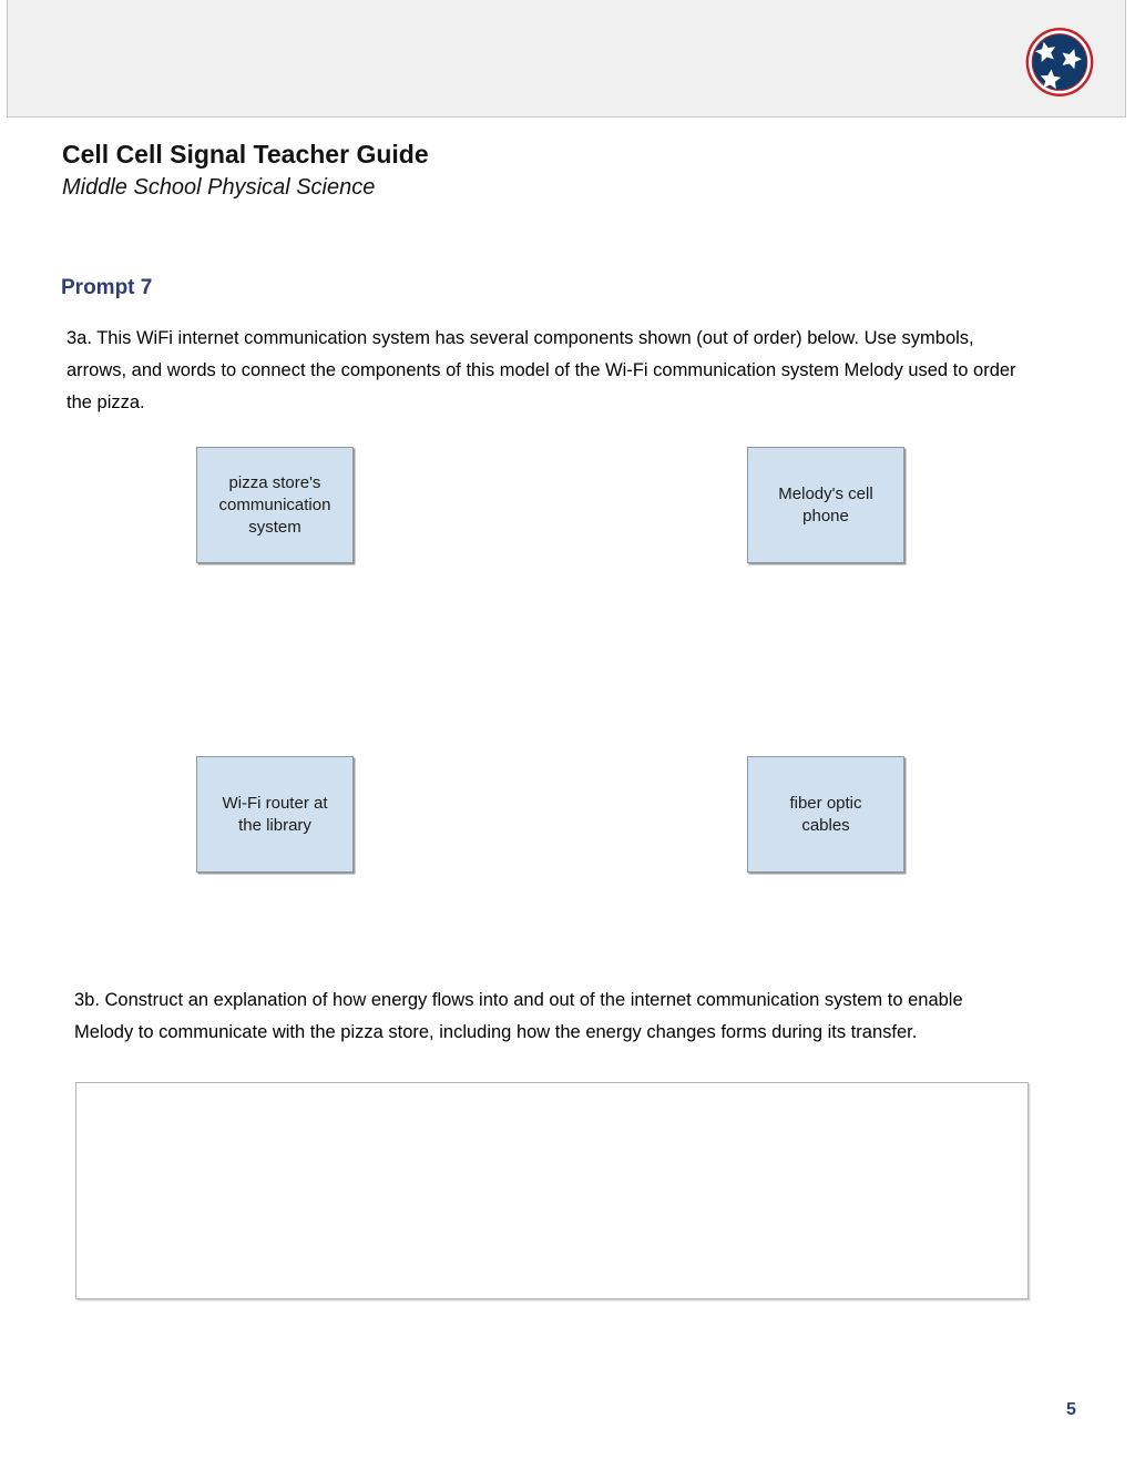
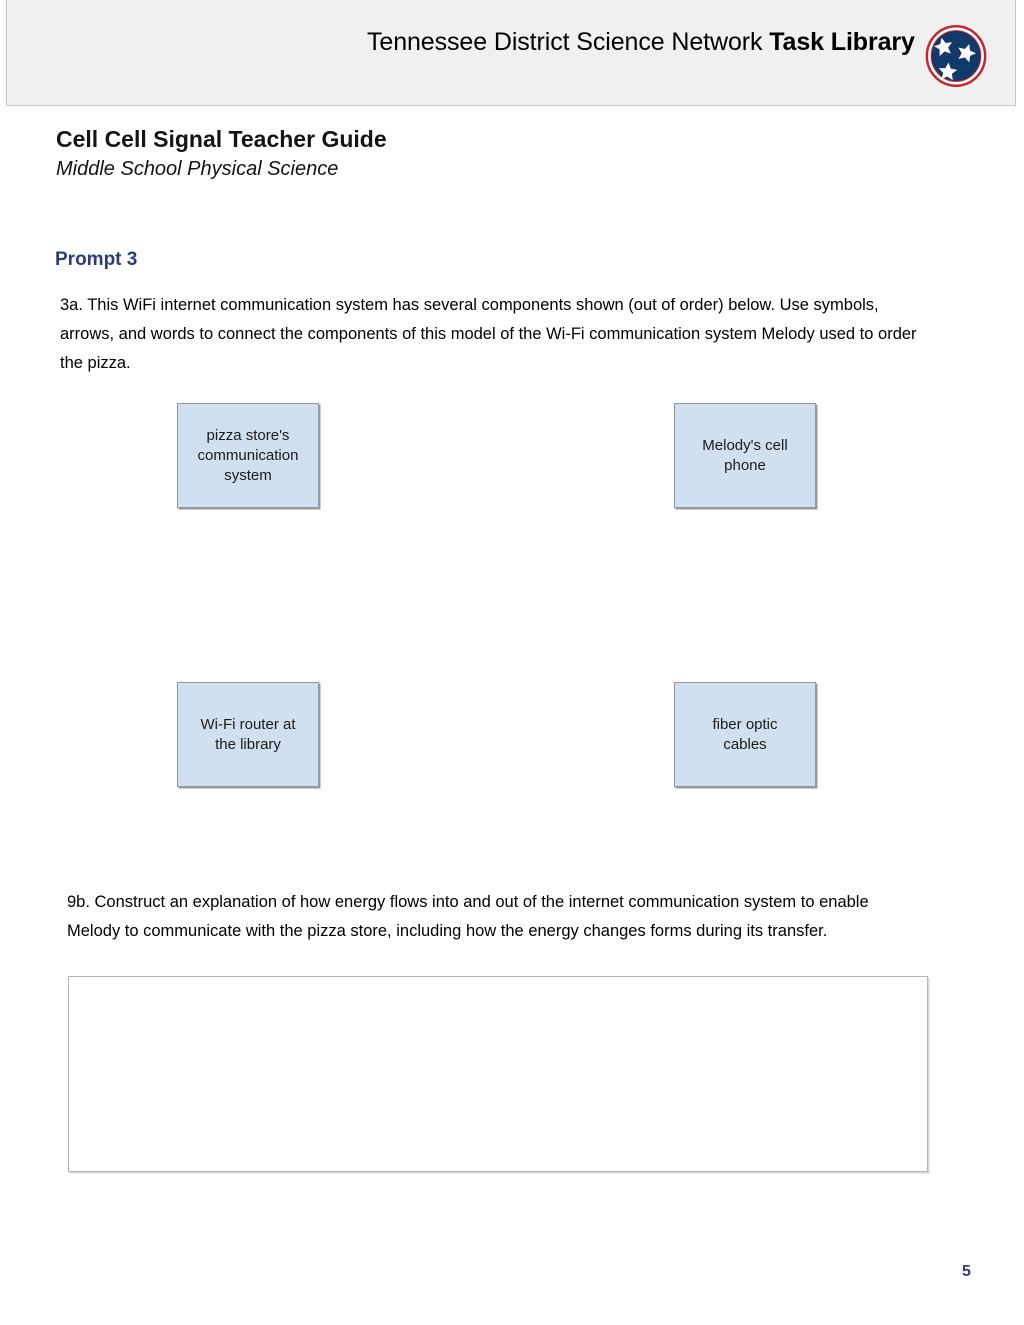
+ Tennessee District Science Network Task Library
  Cell Cell Signal Teacher Guide
  Middle School Physical Science
- Prompt 7
+ Prompt 3
  3a. This WiFi internet communication system has several components shown (out of order) below. Use symbols, arrows, and words to connect the components of this model of the Wi-Fi communication system Melody used to order the pizza.
  pizza store's
  communication
  system
  Melody's cell
  phone
  Wi-Fi router at
  the library
  fiber optic
  cables
- 3b. Construct an explanation of how energy flows into and out of the internet communication system to enable Melody to communicate with the pizza store, including how the energy changes forms during its transfer.
+ 9b. Construct an explanation of how energy flows into and out of the internet communication system to enable Melody to communicate with the pizza store, including how the energy changes forms during its transfer.
  5
